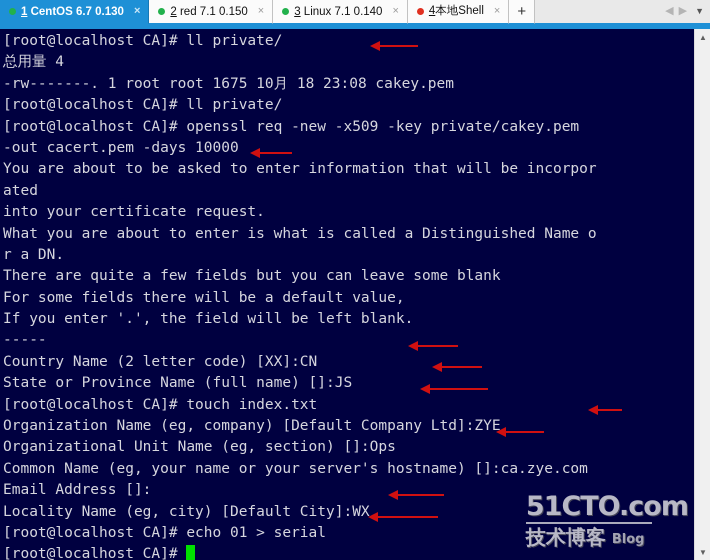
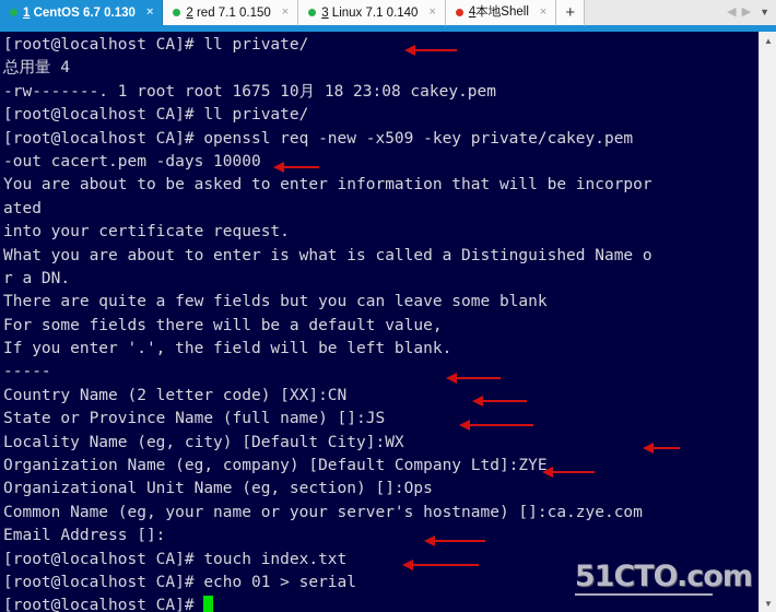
  1 CentOS 6.7 0.130
  ×
  2 red 7.1 0.150
  ×
  3 Linux 7.1 0.140
  ×
  4本地Shell
  ×
  +
  ◀
  ▶
  ▼
  [root@localhost CA]# ll private/
  总用量 4
  -rw-------. 1 root root 1675 10月 18 23:08 cakey.pem
  [root@localhost CA]# ll private/
  [root@localhost CA]# openssl req -new -x509 -key private/cakey.pem
  -out cacert.pem -days 10000
  You are about to be asked to enter information that will be incorpor
  ated
  into your certificate request.
  What you are about to enter is what is called a Distinguished Name o
  r a DN.
  There are quite a few fields but you can leave some blank
  For some fields there will be a default value,
  If you enter '.', the field will be left blank.
  -----
  Country Name (2 letter code) [XX]:CN
  State or Province Name (full name) []:JS
- [root@localhost CA]# touch index.txt
+ Locality Name (eg, city) [Default City]:WX
  Organization Name (eg, company) [Default Company Ltd]:ZYE
  Organizational Unit Name (eg, section) []:Ops
  Common Name (eg, your name or your server's hostname) []:ca.zye.com
  Email Address []:
- Locality Name (eg, city) [Default City]:WX
+ [root@localhost CA]# touch index.txt
  [root@localhost CA]# echo 01 > serial
  [root@localhost CA]#
  51CTO.com
- 技术博客
- Blog
  ▲
  ▼
